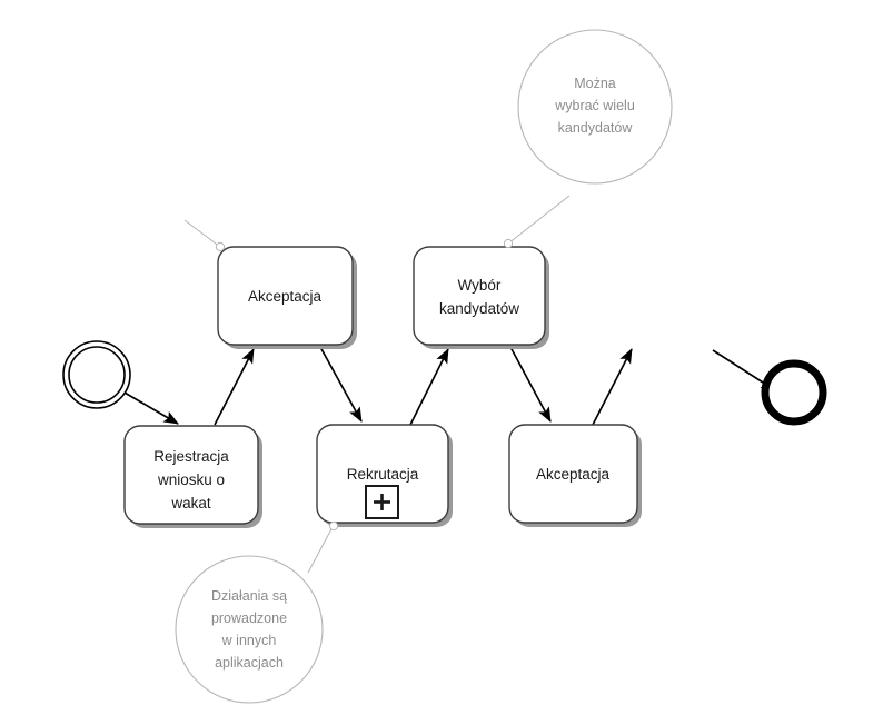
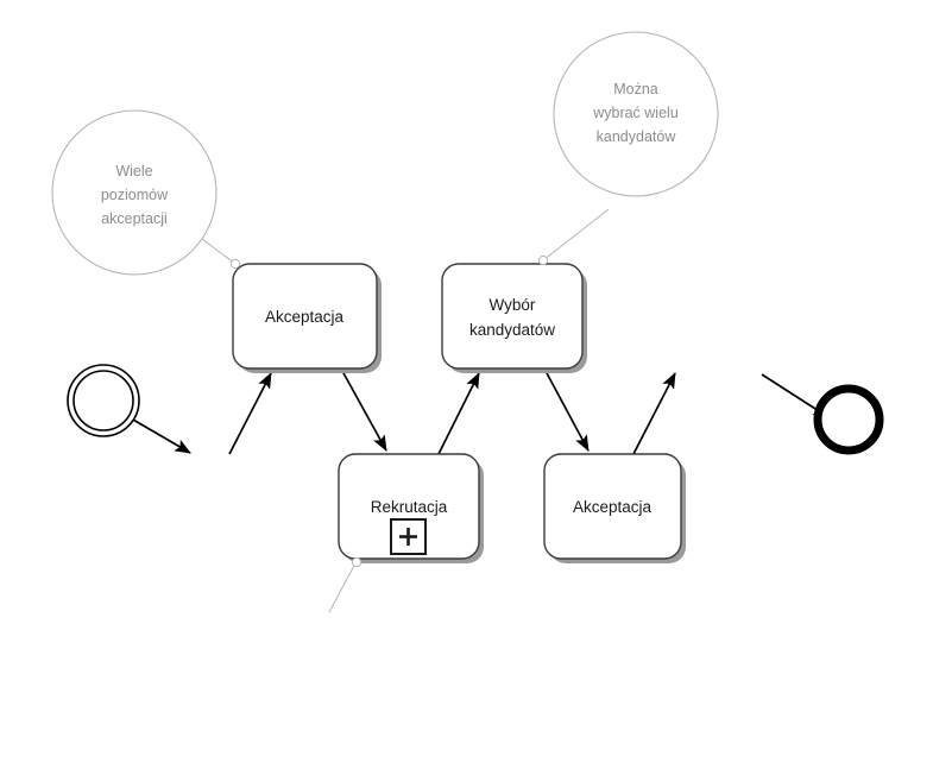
+ Wiele
+ poziomów
+ akceptacji
  Można
  wybrać wielu
  kandydatów
- Działania są
- prowadzone
- w innych
- aplikacjach
- Rejestracja
- wniosku o
- wakat
  Akceptacja
  Rekrutacja
  Wybór
  kandydatów
  Akceptacja
